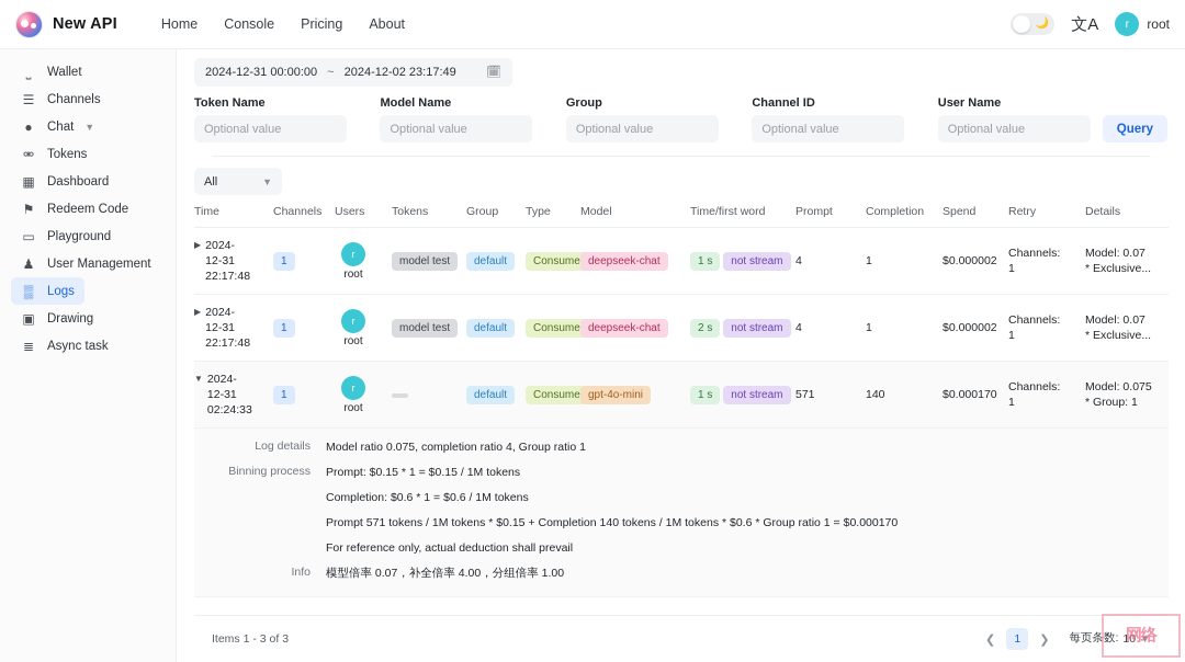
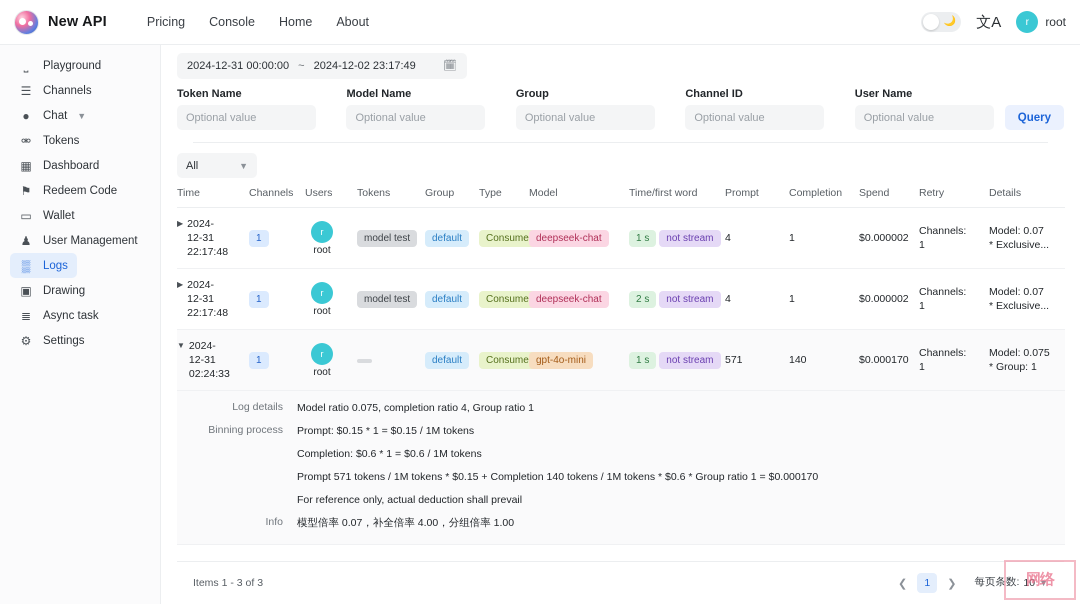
  New API
- Home
+ Pricing
  Console
- Pricing
+ Home
  About
  🌙
  文A
  r
  root
  ⎵
- Wallet
+ Playground
  ☰
  Channels
  ●
  Chat
  ▼
  ⚮
  Tokens
  ▦
  Dashboard
  ⚑
  Redeem Code
  ▭
- Playground
+ Wallet
  ♟
  User Management
  ▒
  Logs
  ▣
  Drawing
  ≣
  Async task
+ ⚙
+ Settings
  2024-12-31 00:00:00
  ~
  2024-12-02 23:17:49
  🗓
  Token Name
  Optional value
  Model Name
  Optional value
  Group
  Optional value
  Channel ID
  Optional value
  User Name
  Optional value
  Query
  All
  ▼
  Time	Channels	Users	Tokens	Group	Type	Model	Time/first word	Prompt	Completion	Spend	Retry	Details
  ▶ 2024- 12-31 22:17:48	1	r root	model test	default	Consume	deepseek-chat	1 s not stream	4	1	$0.000002	Channels: 1	Model: 0.07 * Exclusive...
  ▶ 2024- 12-31 22:17:48	1	r root	model test	default	Consume	deepseek-chat	2 s not stream	4	1	$0.000002	Channels: 1	Model: 0.07 * Exclusive...
  ▼ 2024- 12-31 02:24:33	1	r root		default	Consume	gpt-4o-mini	1 s not stream	571	140	$0.000170	Channels: 1	Model: 0.075 * Group: 1
  Log details Model ratio 0.075, completion ratio 4, Group ratio 1 Binning process Prompt: $0.15 * 1 = $0.15 / 1M tokens Completion: $0.6 * 1 = $0.6 / 1M tokens Prompt 571 tokens / 1M tokens * $0.15 + Completion 140 tokens / 1M tokens * $0.6 * Group ratio 1 = $0.000170 For reference only, actual deduction shall prevail Info 模型倍率 0.07，补全倍率 4.00，分组倍率 1.00
  Items 1 - 3 of 3
  ❮
  1
  ❯
  每页条数:
  10
  ▼
  网络
